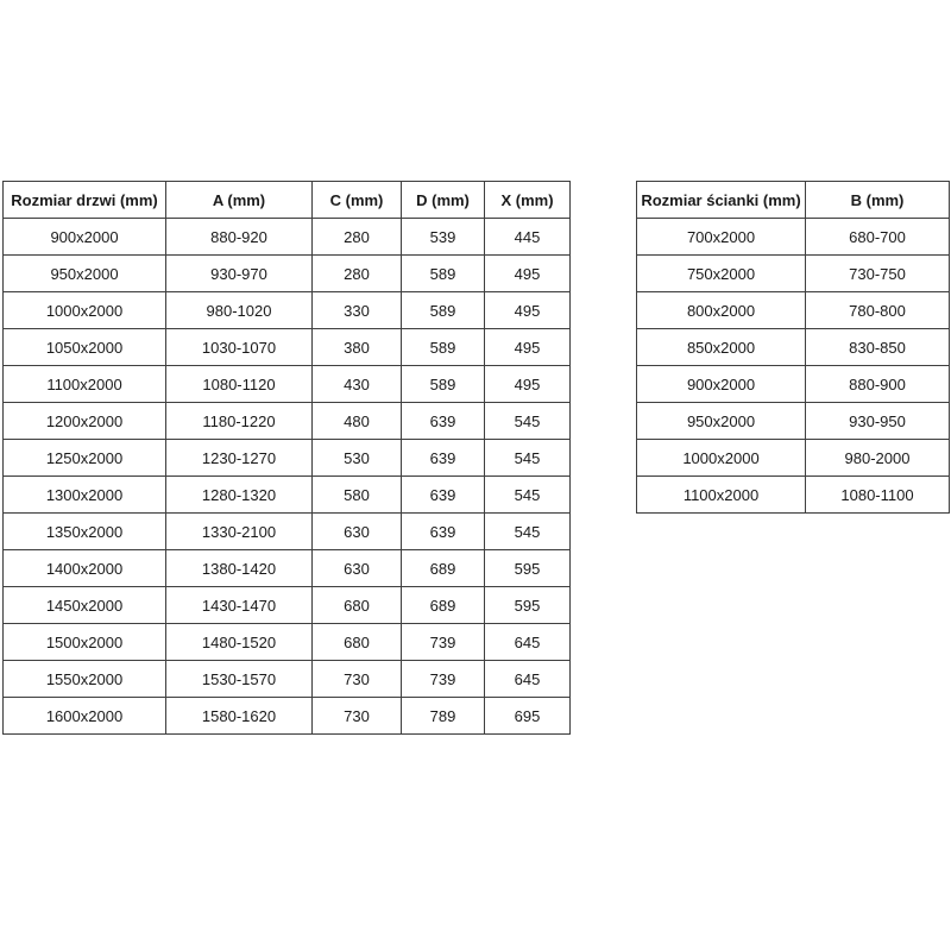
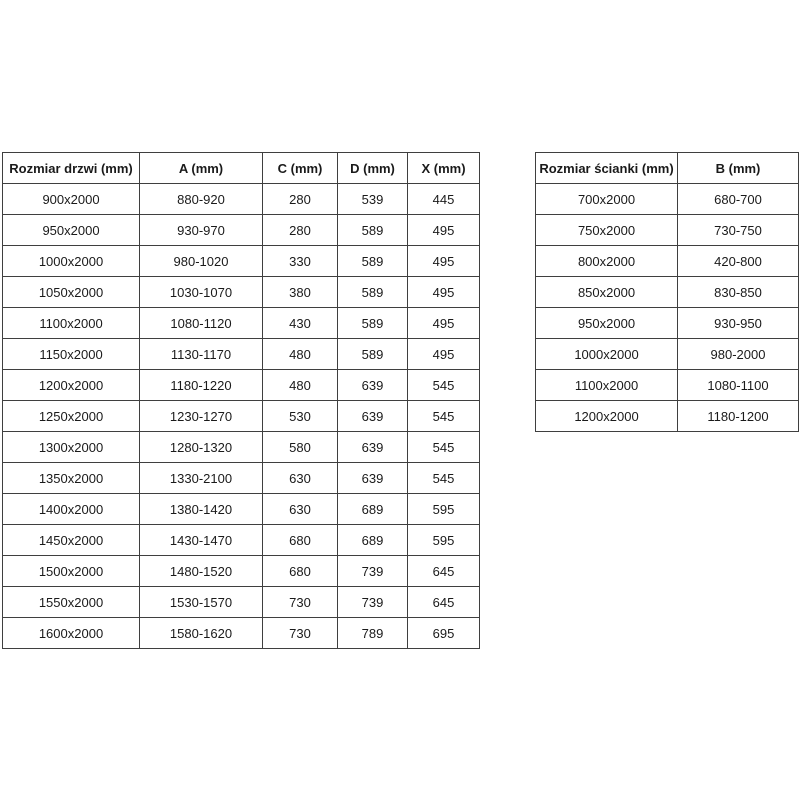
  Rozmiar drzwi (mm)	A (mm)	C (mm)	D (mm)	X (mm)
  900x2000	880-920	280	539	445
  950x2000	930-970	280	589	495
  1000x2000	980-1020	330	589	495
  1050x2000	1030-1070	380	589	495
  1100x2000	1080-1120	430	589	495
+ 1150x2000	1130-1170	480	589	495
  1200x2000	1180-1220	480	639	545
  1250x2000	1230-1270	530	639	545
  1300x2000	1280-1320	580	639	545
  1350x2000	1330-2100	630	639	545
  1400x2000	1380-1420	630	689	595
  1450x2000	1430-1470	680	689	595
  1500x2000	1480-1520	680	739	645
  1550x2000	1530-1570	730	739	645
  1600x2000	1580-1620	730	789	695
  Rozmiar ścianki (mm)	B (mm)
  700x2000	680-700
  750x2000	730-750
- 800x2000	780-800
+ 800x2000	420-800
  850x2000	830-850
- 900x2000	880-900
  950x2000	930-950
  1000x2000	980-2000
  1100x2000	1080-1100
+ 1200x2000	1180-1200
